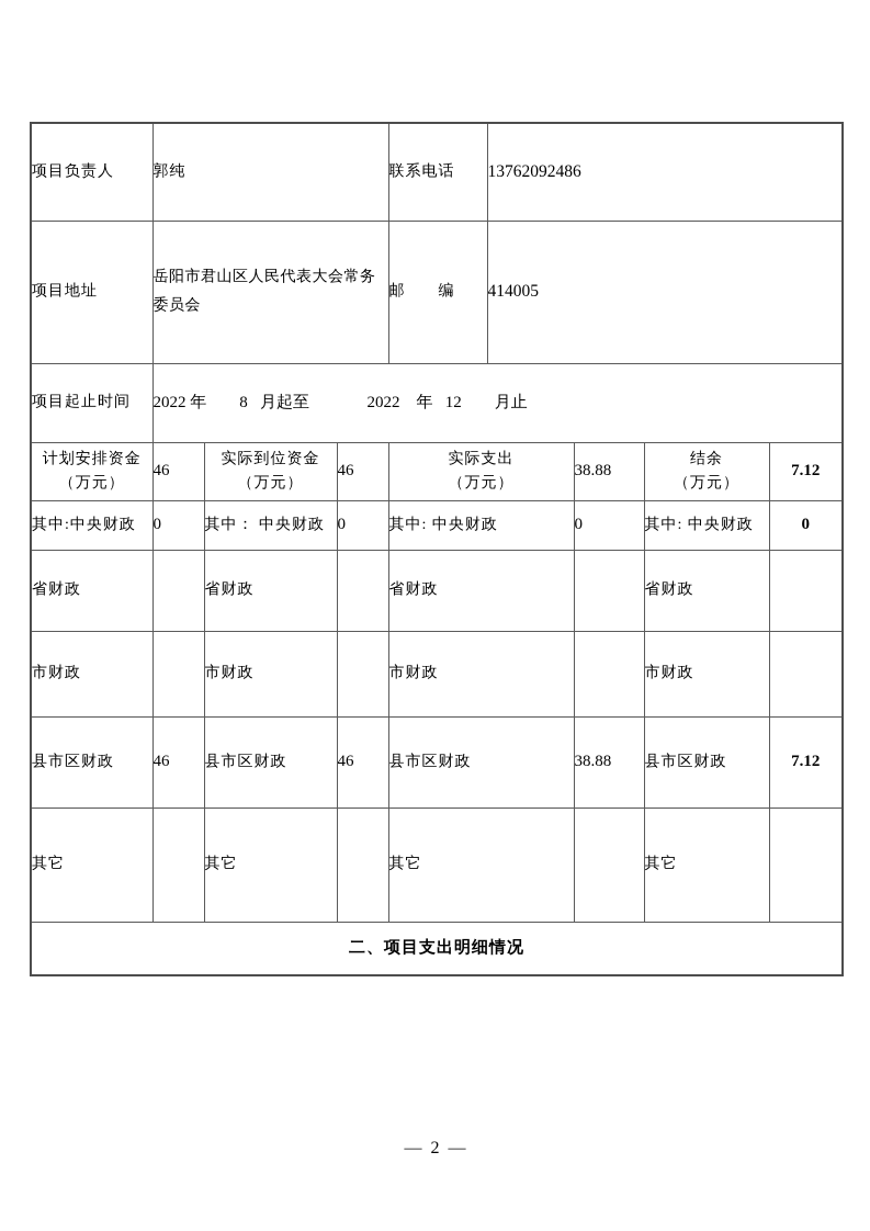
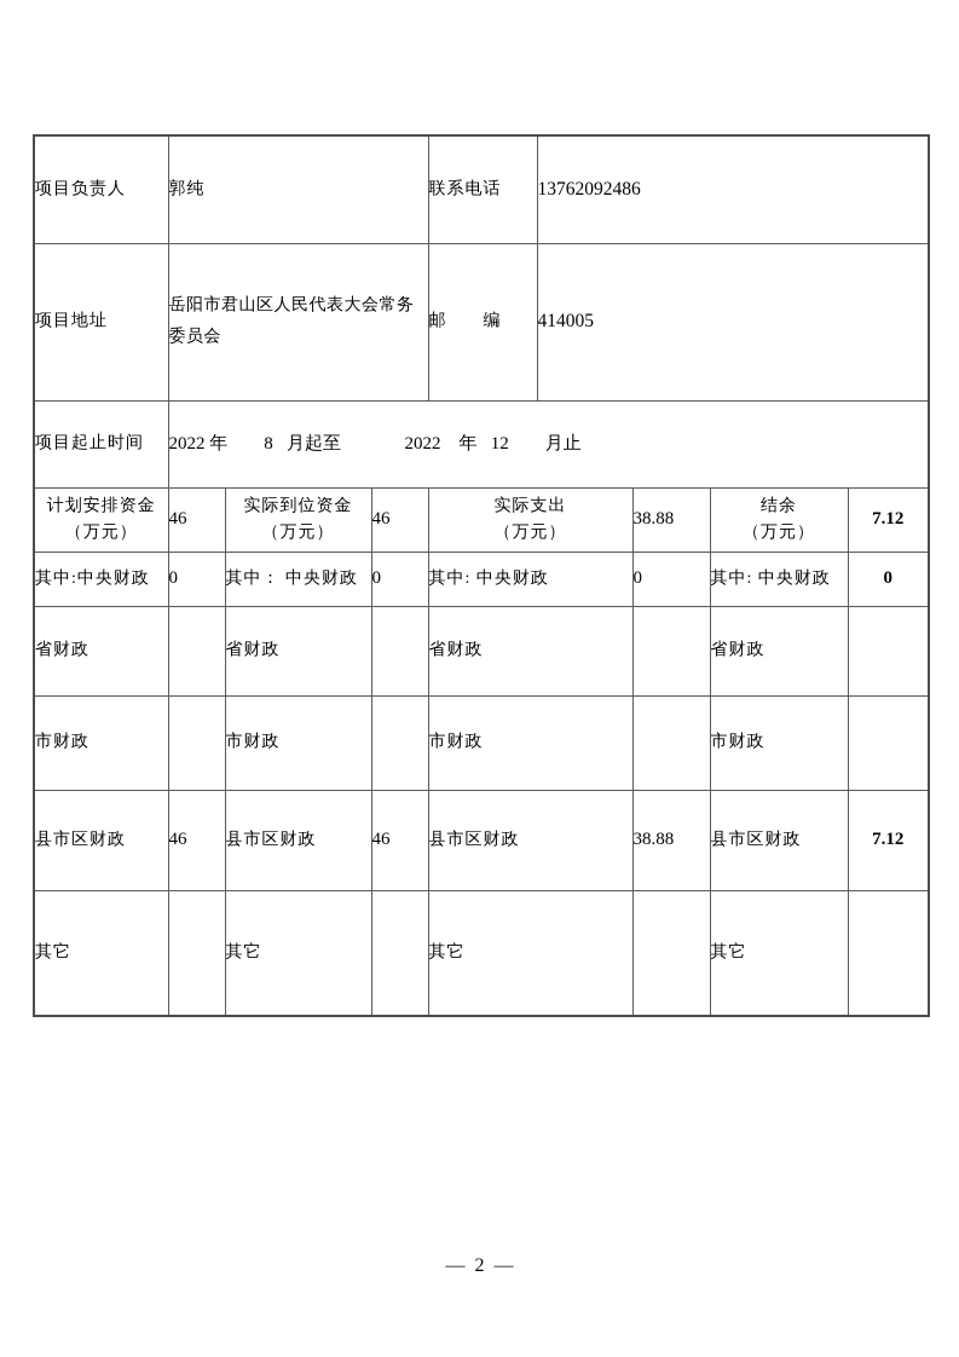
  项目负责人	郭纯	联系电话	13762092486
  项目地址	岳阳市君山区人民代表大会常务委员会	邮 编	414005
  项目起止时间	2022 年 8 月起至 2022 年 12 月止
  计划安排资金 （万元）	46	实际到位资金 （万元）	46	实际支出 （万元）	38.88	结余 （万元）	7.12
  其中:中央财政	0	其中： 中央财政	0	其中: 中央财政	0	其中: 中央财政	0
  省财政		省财政		省财政		省财政
  市财政		市财政		市财政		市财政
  县市区财政	46	县市区财政	46	县市区财政	38.88	县市区财政	7.12
  其它		其它		其它		其它
- 二、项目支出明细情况
  — 2 —
